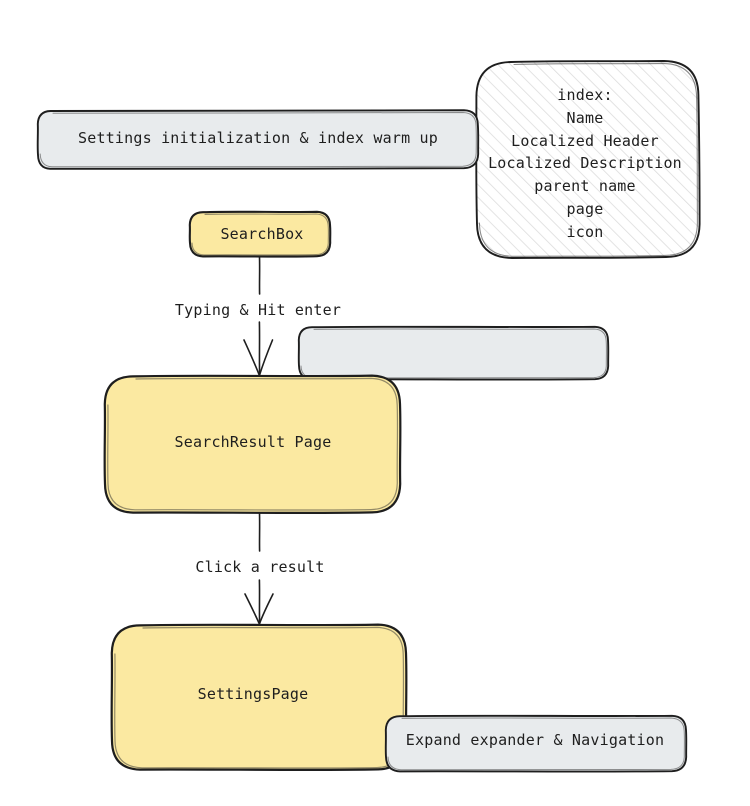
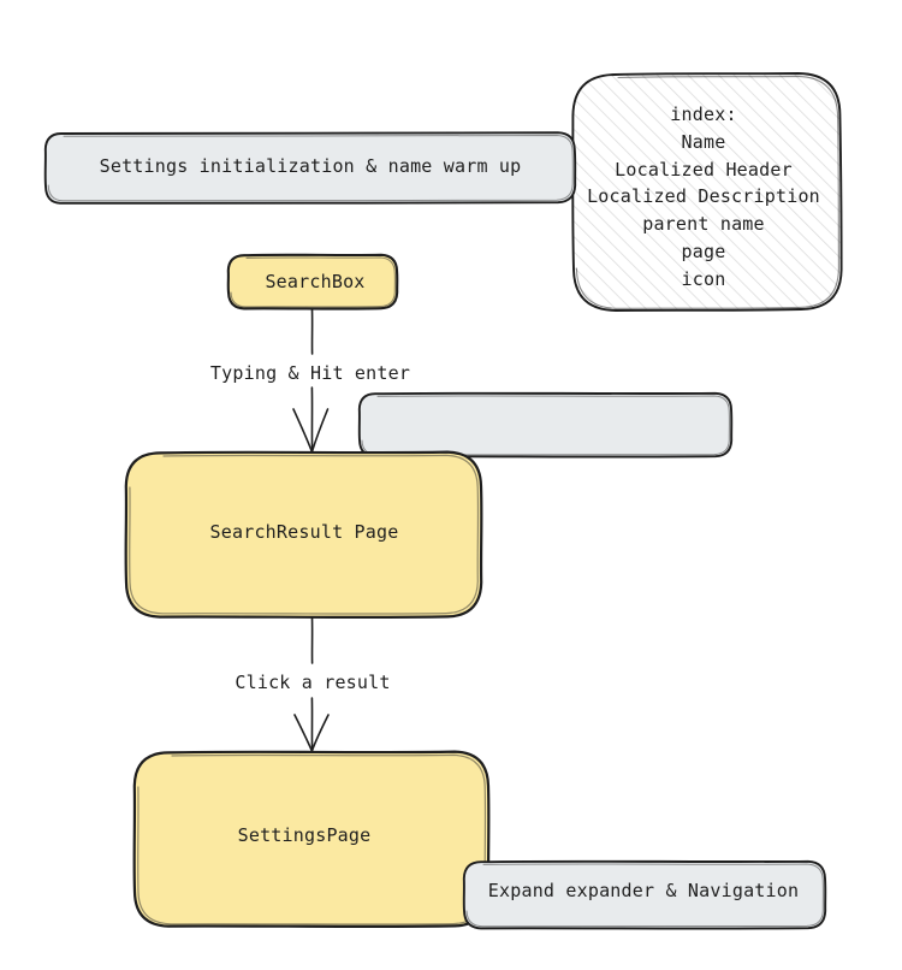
- Settings initialization & index warm up
+ Settings initialization & name warm up
  index:
  Name
  Localized Header
  Localized Description
  parent name
  page
  icon
  SearchBox
  Typing & Hit enter
  SearchResult Page
  Click a result
  SettingsPage
  Expand expander & Navigation
